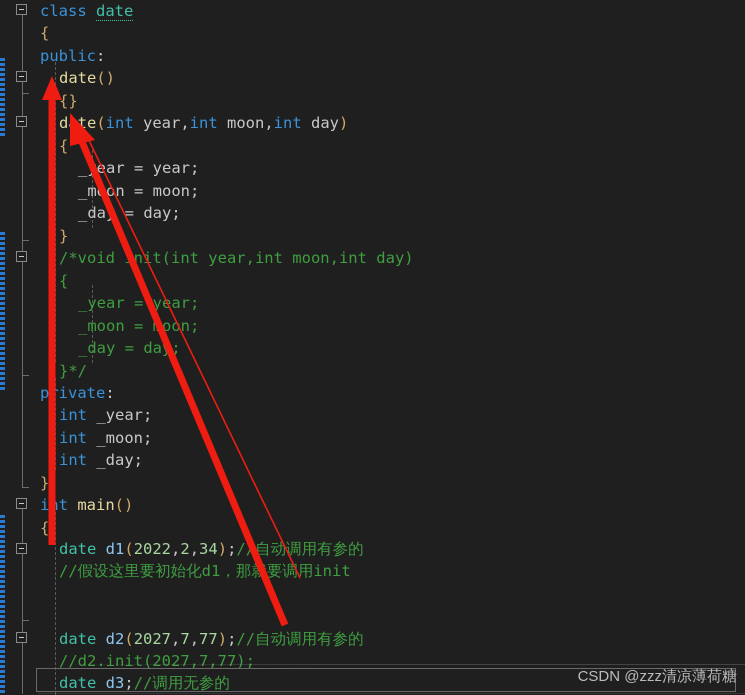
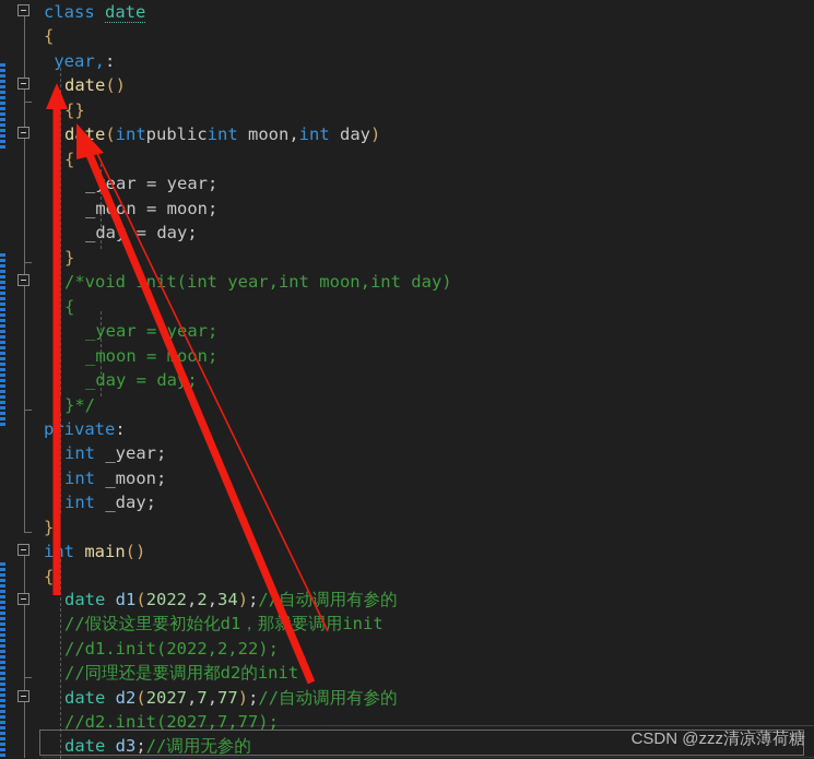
  class date
  {
- public:
+ year,:
  date()
  {}
- dte(int year,int moon,int day)
+ dte(intpublicint moon,int day)
  {
  _ear = year;
  _mon = moon;
  _da = day;
  }
  /*voidnit(int year,int moon,int day)
  {
  _year = yar;
  _moon =oon;
  _day = da;
  }*/
  pivate:
  int _year;
  int _moon;
  int _day;
  it main()
  {
  date d1(2022,2,34);/自动调用有参的
  //假设这里要初始化d1，那要调用init
+ //d1.init(2022,2,22);
+ //同理还是要调用都d2的init
  date d2(2027,7,77);//自动调用有参的
  //d2.init(2027,7,77);
  date d3;//调用无参的
  CSDN @zzz清凉薄荷糖
